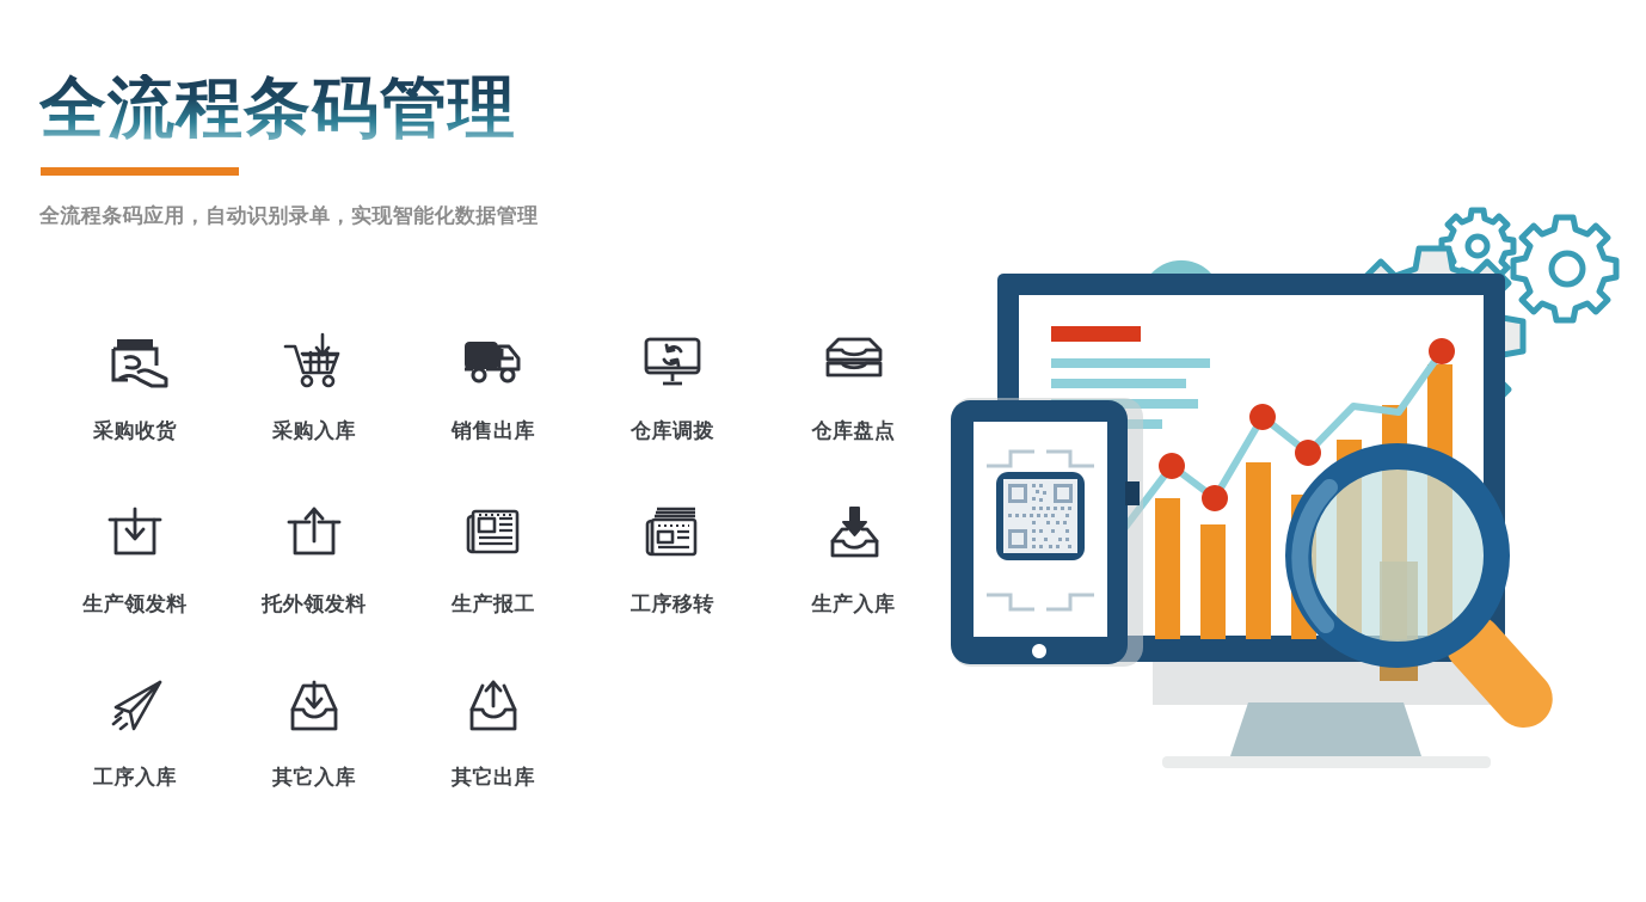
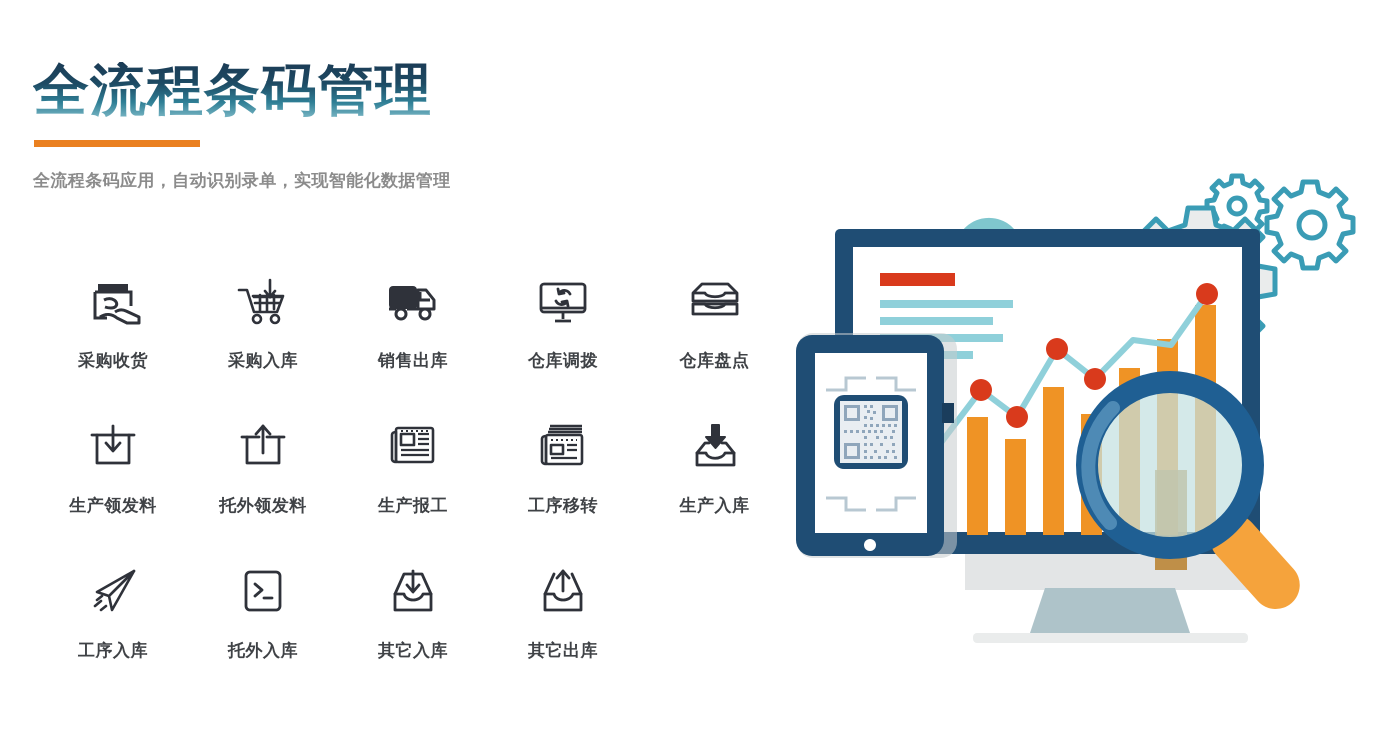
  全流程条码管理
  全流程条码应用，自动识别录单，实现智能化数据管理
  采购收货
  采购入库
  销售出库
  仓库调拨
  仓库盘点
  生产领发料
  托外领发料
  生产报工
  工序移转
  生产入库
  工序入库
+ 托外入库
  其它入库
  其它出库
